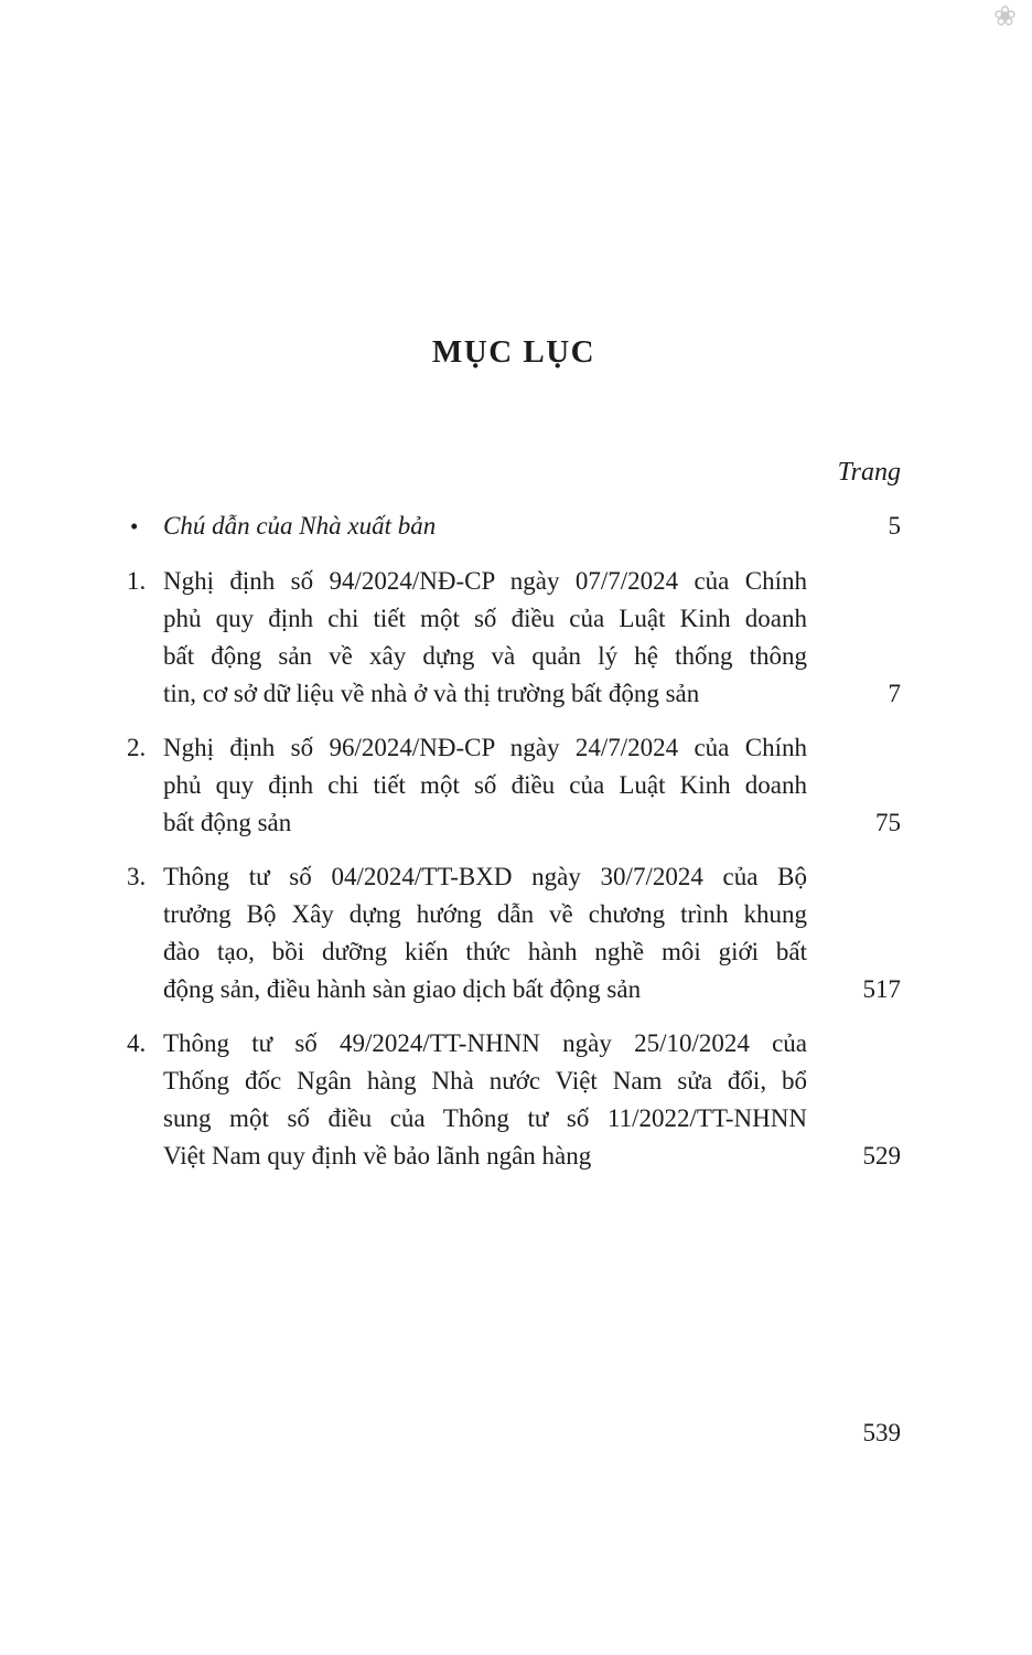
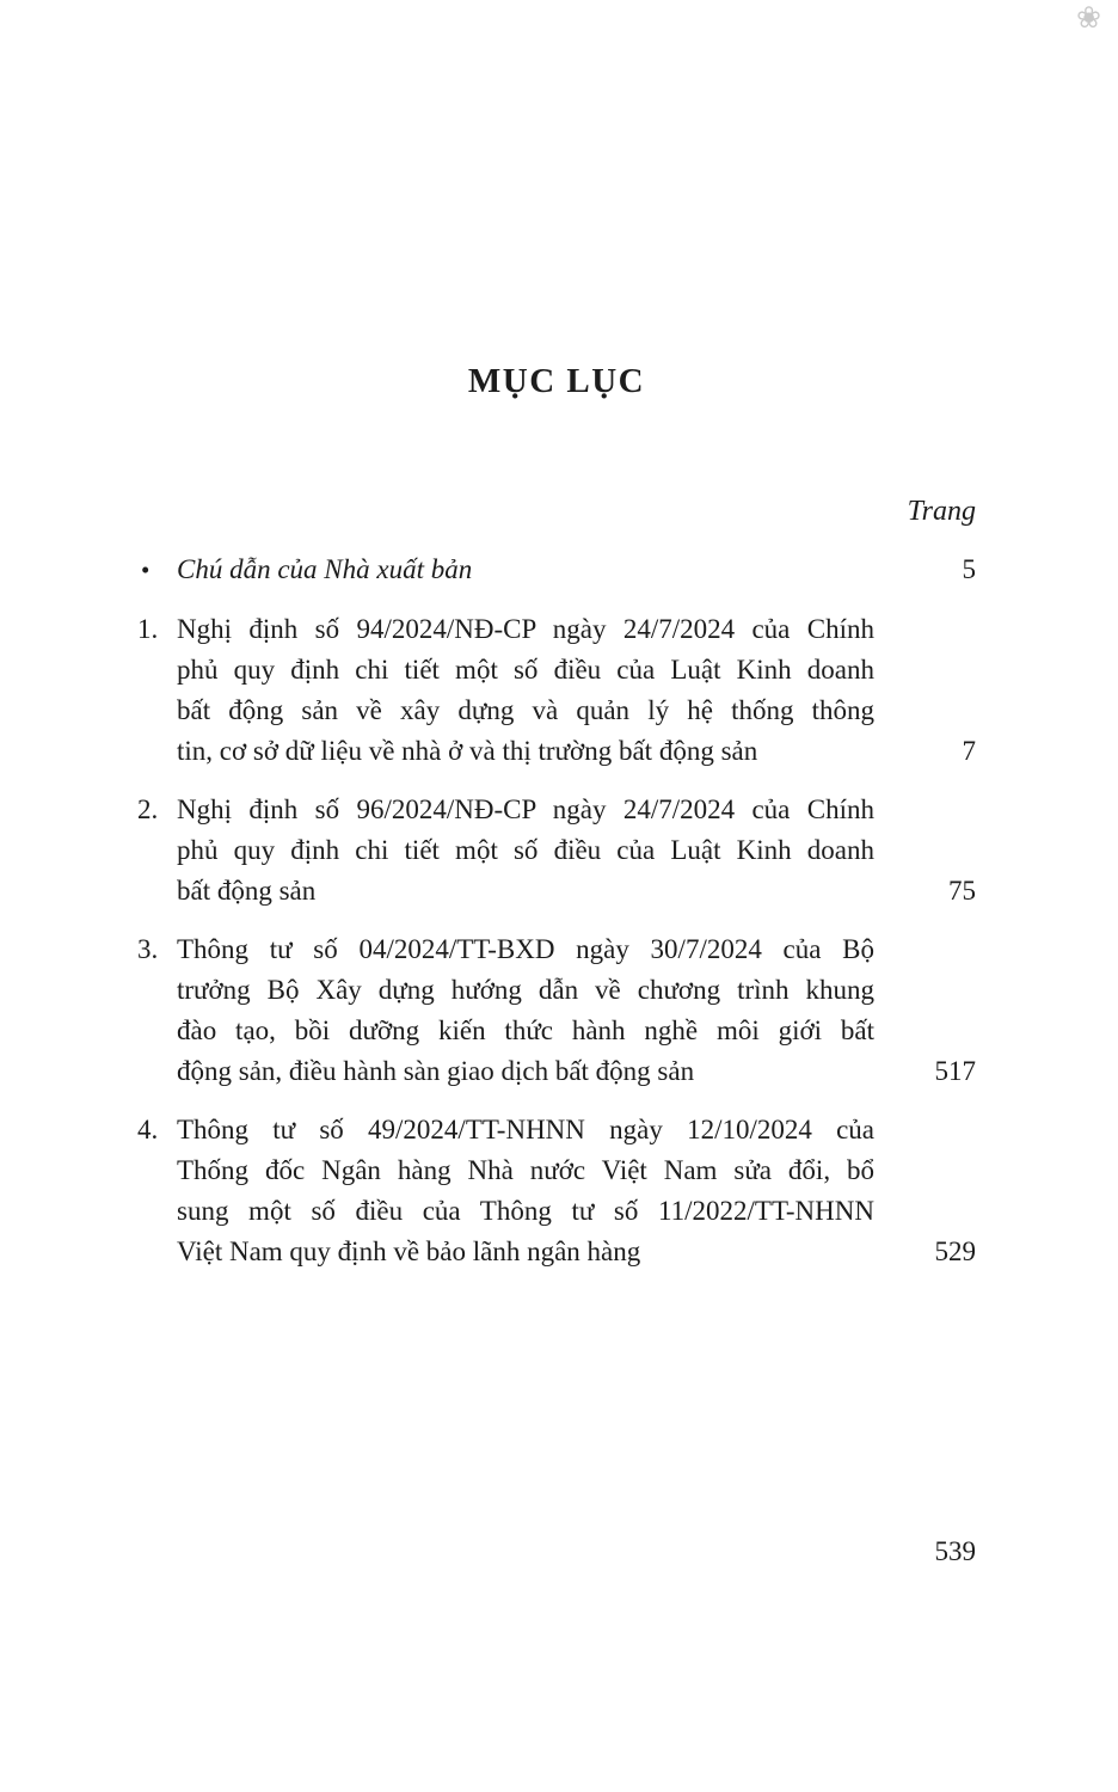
  ❀
  MỤC LỤC
  Trang
  •
  Chú dẫn của Nhà xuất bản
  5
  1.
- Nghị định số 94/2024/NĐ-CP ngày 07/7/2024 của Chính
+ Nghị định số 94/2024/NĐ-CP ngày 24/7/2024 của Chính
  phủ quy định chi tiết một số điều của Luật Kinh doanh
  bất động sản về xây dựng và quản lý hệ thống thông
  tin, cơ sở dữ liệu về nhà ở và thị trường bất động sản
  7
  2.
  Nghị định số 96/2024/NĐ-CP ngày 24/7/2024 của Chính
  phủ quy định chi tiết một số điều của Luật Kinh doanh
  bất động sản
  75
  3.
  Thông tư số 04/2024/TT-BXD ngày 30/7/2024 của Bộ
  trưởng Bộ Xây dựng hướng dẫn về chương trình khung
  đào tạo, bồi dưỡng kiến thức hành nghề môi giới bất
  động sản, điều hành sàn giao dịch bất động sản
  517
  4.
- Thông tư số 49/2024/TT-NHNN ngày 25/10/2024 của
+ Thông tư số 49/2024/TT-NHNN ngày 12/10/2024 của
  Thống đốc Ngân hàng Nhà nước Việt Nam sửa đổi, bổ
  sung một số điều của Thông tư số 11/2022/TT-NHNN
  Việt Nam quy định về bảo lãnh ngân hàng
  529
  539
